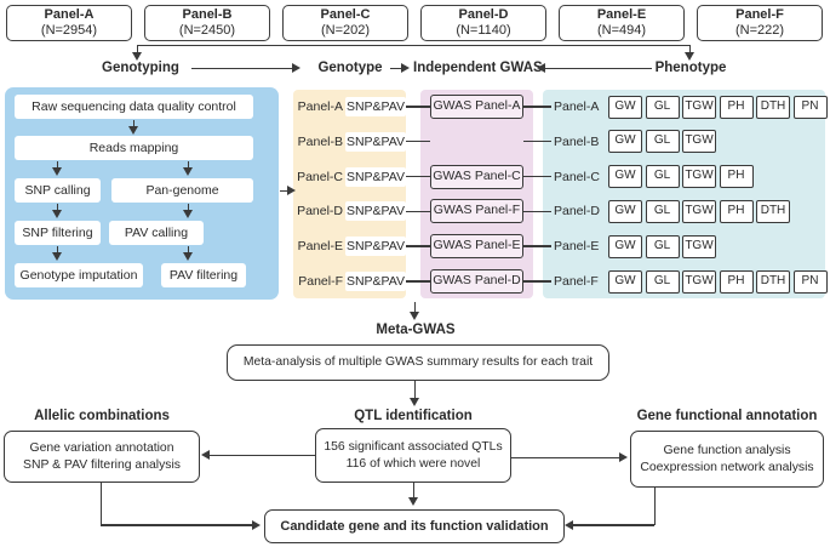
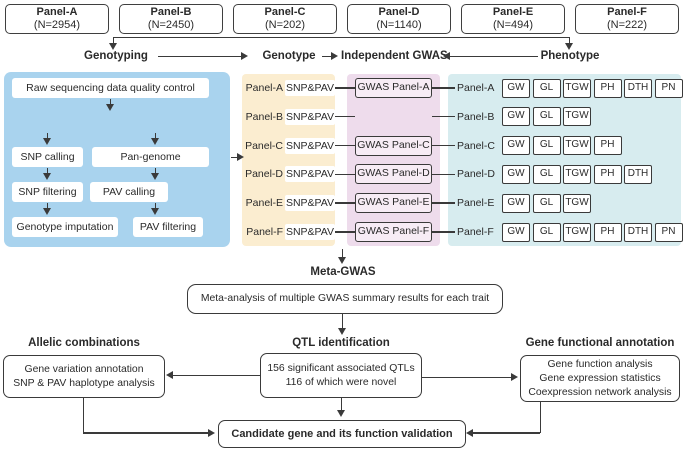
  Panel-A
  (N=2954)
  Panel-B
  (N=2450)
  Panel-C
  (N=202)
  Panel-D
  (N=1140)
  Panel-E
  (N=494)
  Panel-F
  (N=222)
  Genotyping
  Genotype
  Independent GWA
  Phenotype
  Raw sequencing data quality control
- Reads mapping
  SNP calling
  Pan-genome
  SNP filtering
  PAV calling
  Genotype imputation
  PAV filtering
  Panel-A
  SNP&PAV
  GWAS Panel-A
  Panel-A
  GW
  GL
  TGW
  PH
  DTH
  PN
  Panel-B
  SNP&PAV
  Panel-B
  GW
  GL
  TGW
  Panel-C
  SNP&PAV
  GWAS Panel-C
  Panel-C
  GW
  GL
  TGW
  PH
  Panel-D
  SNP&PAV
- GWAS Panel-F
+ GWAS Panel-D
  Panel-D
  GW
  GL
  TGW
  PH
  DTH
  Panel-E
  SNP&PAV
  GWAS Panel-E
  Panel-E
  GW
  GL
  TGW
  Panel-F
  SNP&PAV
- GWAS Panel-D
+ GWAS Panel-F
  Panel-F
  GW
  GL
  TGW
  PH
  DTH
  PN
  Meta-GWAS
  Meta-analysis of multiple GWAS summary results for each trait
  Allelic combinations
  Gene variation annotation
- SNP & PAV filtering analysis
+ SNP & PAV haplotype analysis
  QTL identification
  156 significant associated QTLs
  116 of which were novel
  Gene functional annotation
  Gene function analysis
+ Gene expression statistics
  Coexpression network analysis
  Candidate gene and its function validation
